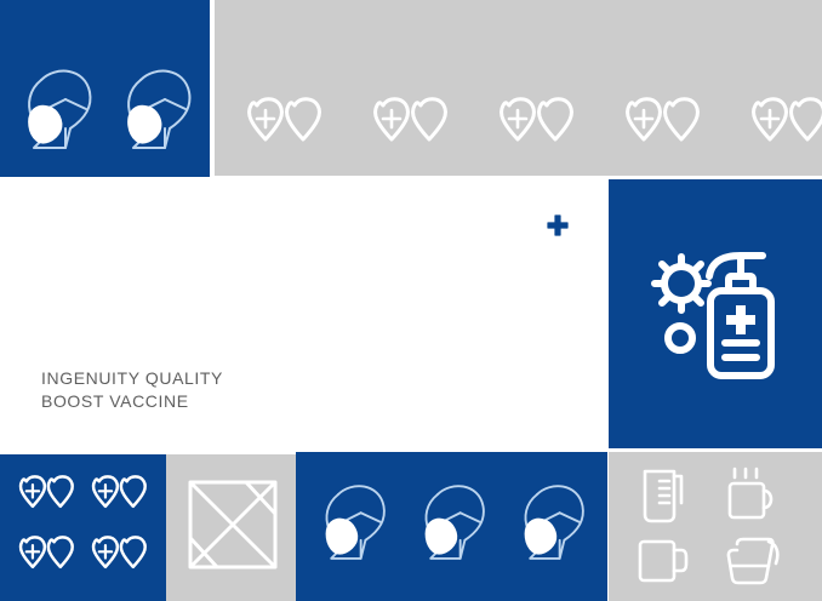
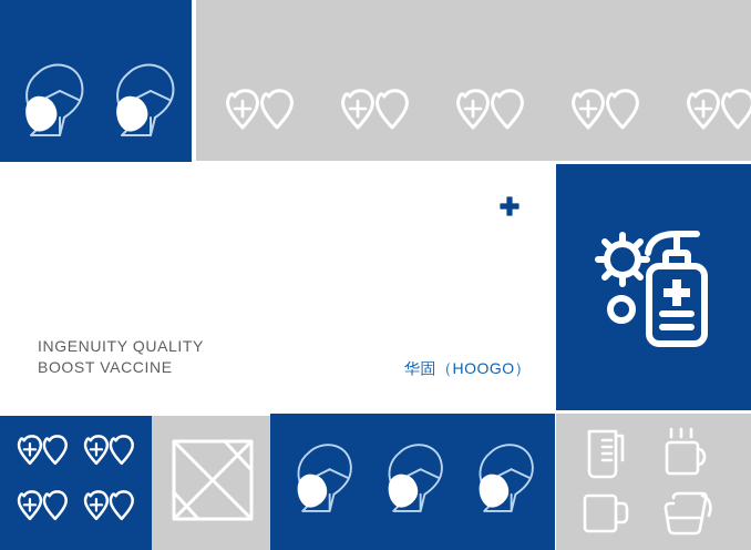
  INGENUITY QUALITY
  BOOST VACCINE
+ 华固（HOOGO）
